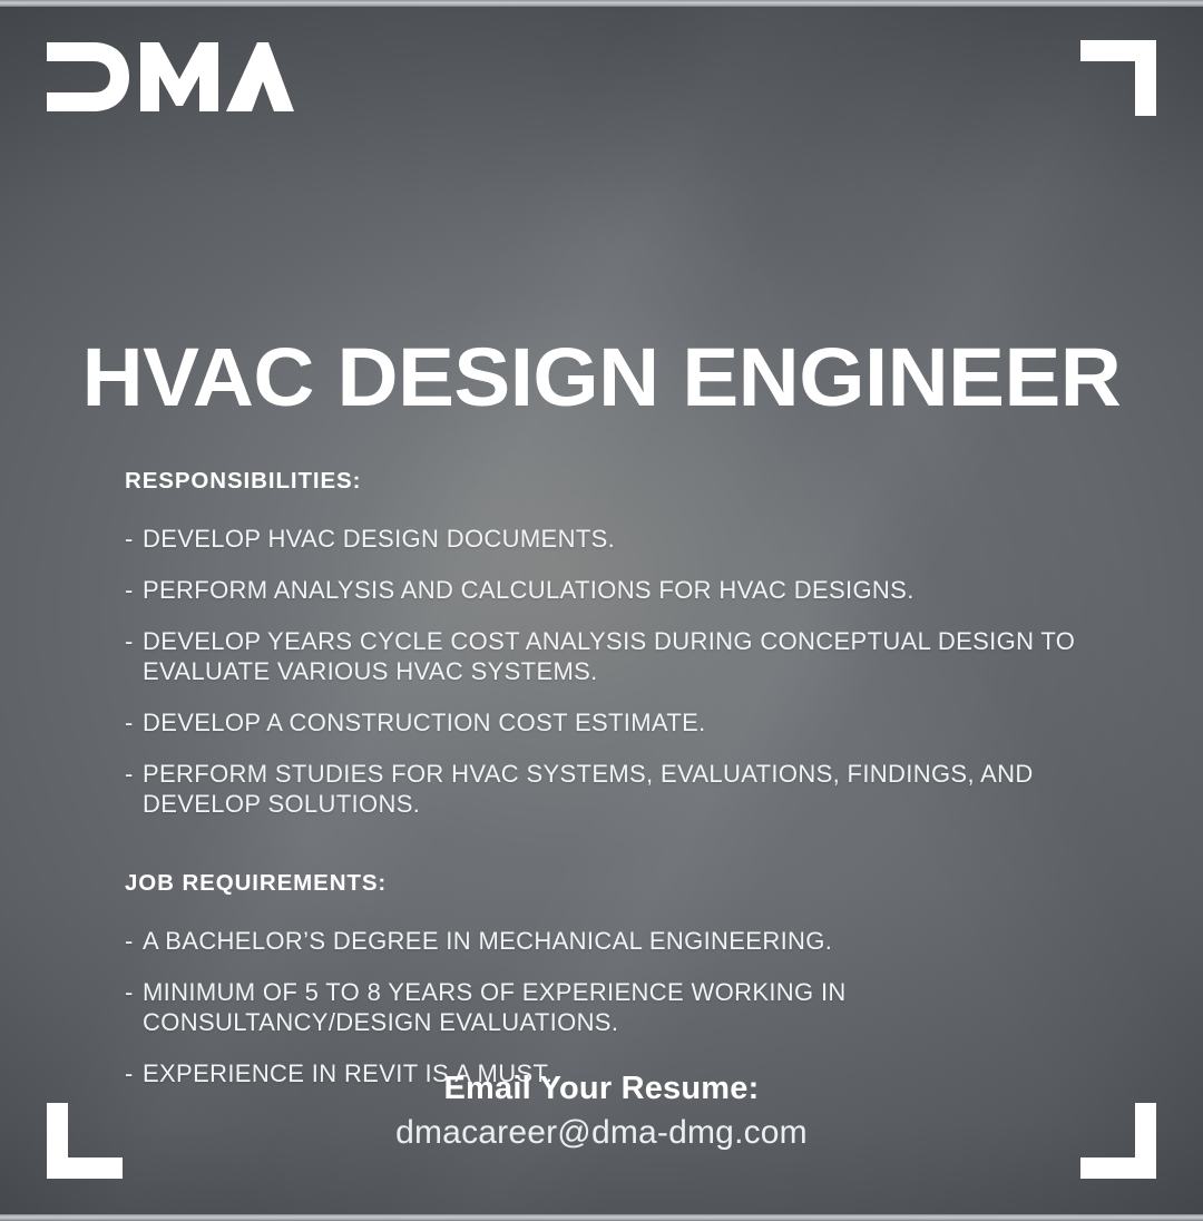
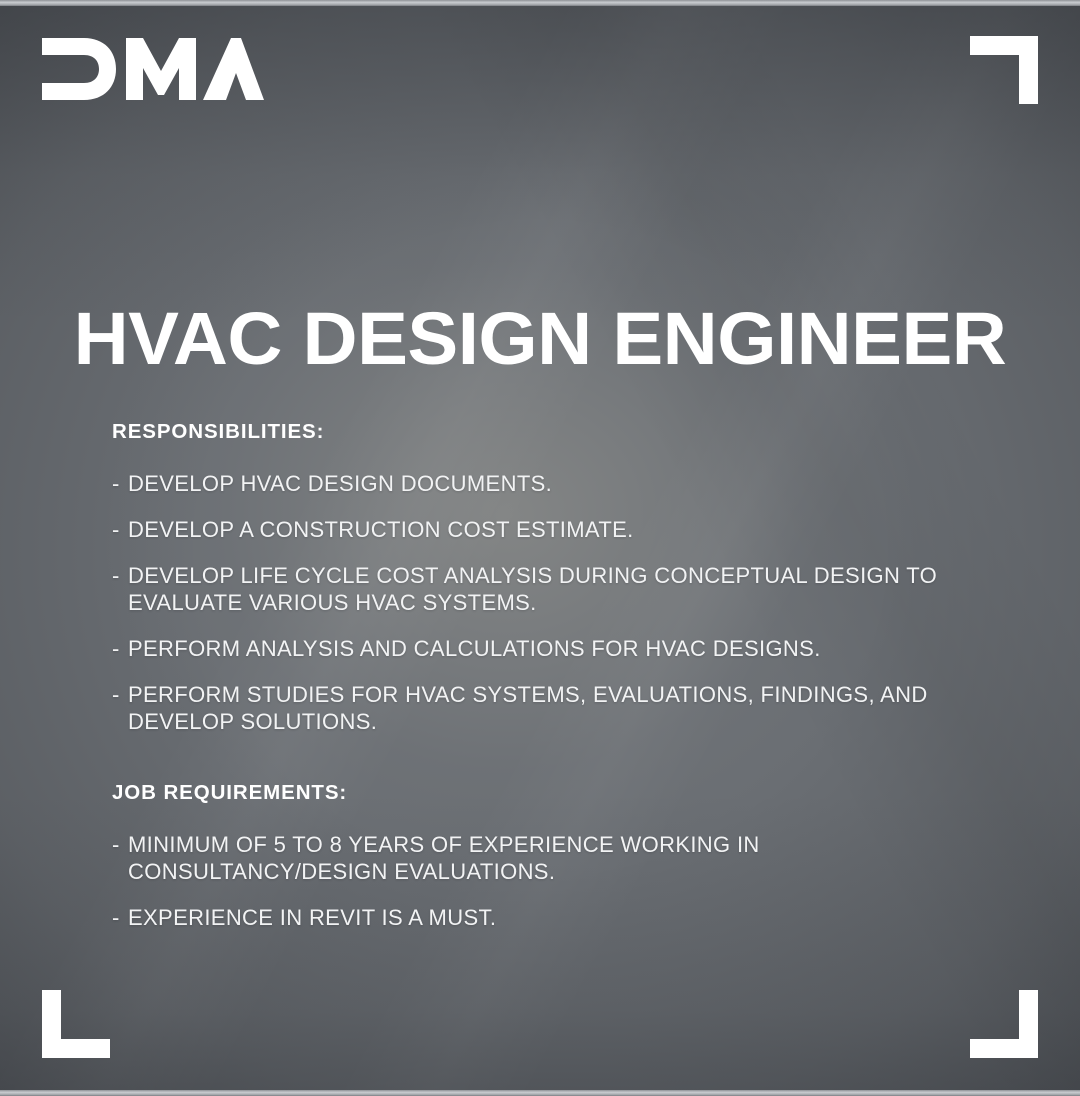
  HVAC DESIGN ENGINEER
  RESPONSIBILITIES:
  DEVELOP HVAC DESIGN DOCUMENTS.
- PERFORM ANALYSIS AND CALCULATIONS FOR HVAC DESIGNS.
+ DEVELOP A CONSTRUCTION COST ESTIMATE.
- DEVELOP YEARS CYCLE COST ANALYSIS DURING CONCEPTUAL DESIGN TO EVALUATE VARIOUS HVAC SYSTEMS.
+ DEVELOP LIFE CYCLE COST ANALYSIS DURING CONCEPTUAL DESIGN TO EVALUATE VARIOUS HVAC SYSTEMS.
- DEVELOP A CONSTRUCTION COST ESTIMATE.
+ PERFORM ANALYSIS AND CALCULATIONS FOR HVAC DESIGNS.
  PERFORM STUDIES FOR HVAC SYSTEMS, EVALUATIONS, FINDINGS, AND DEVELOP SOLUTIONS.
  JOB REQUIREMENTS:
- A BACHELOR’S DEGREE IN MECHANICAL ENGINEERING.
  MINIMUM OF 5 TO 8 YEARS OF EXPERIENCE WORKING IN CONSULTANCY/DESIGN EVALUATIONS.
  EXPERIENCE IN REVIT IS A MUST.
- Email Your Resume:
- dmacareer@dma-dmg.com
